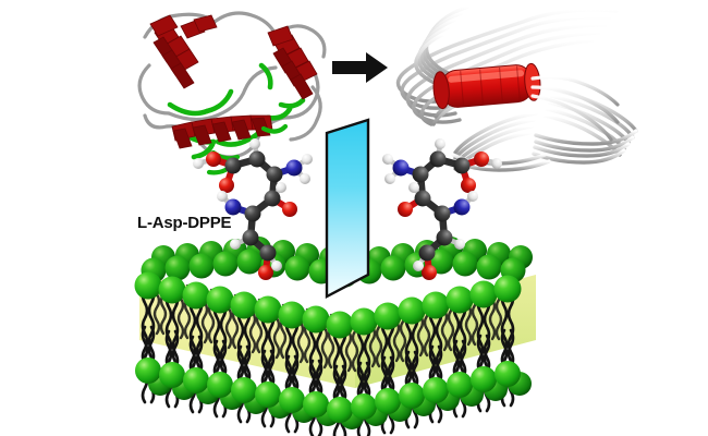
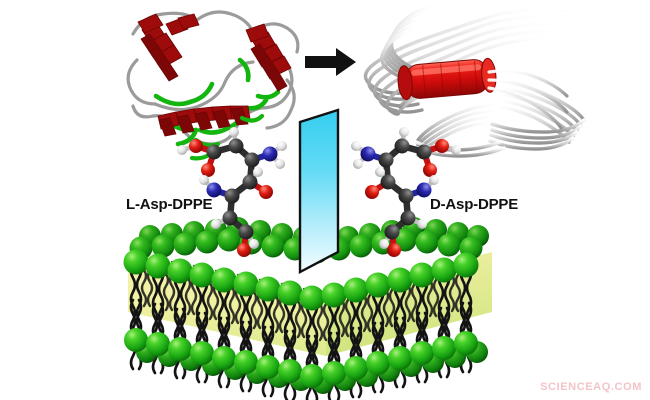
  L-Asp-DPPE
+ D-Asp-DPPE
+ SCIENCEAQ.COM
